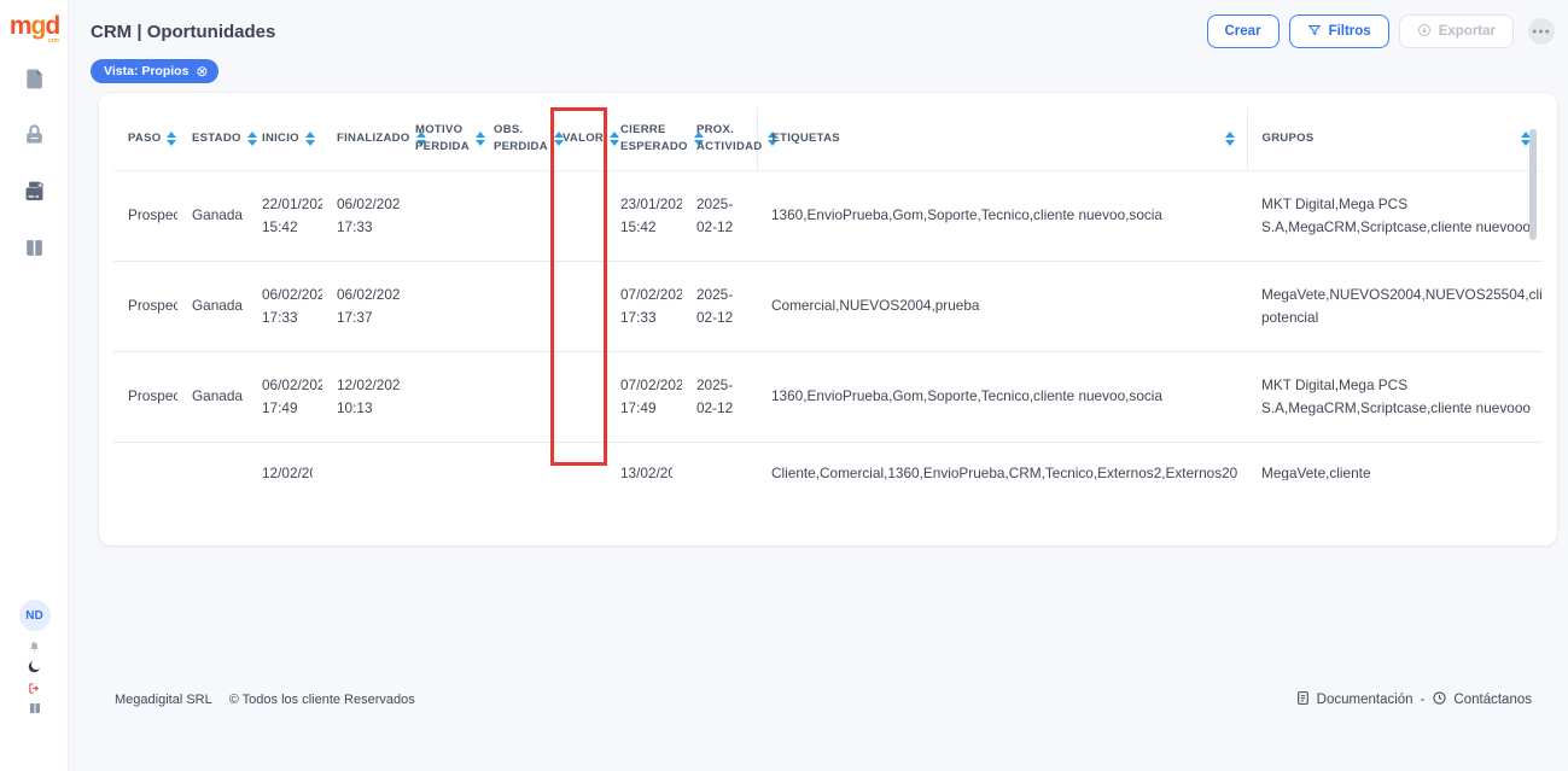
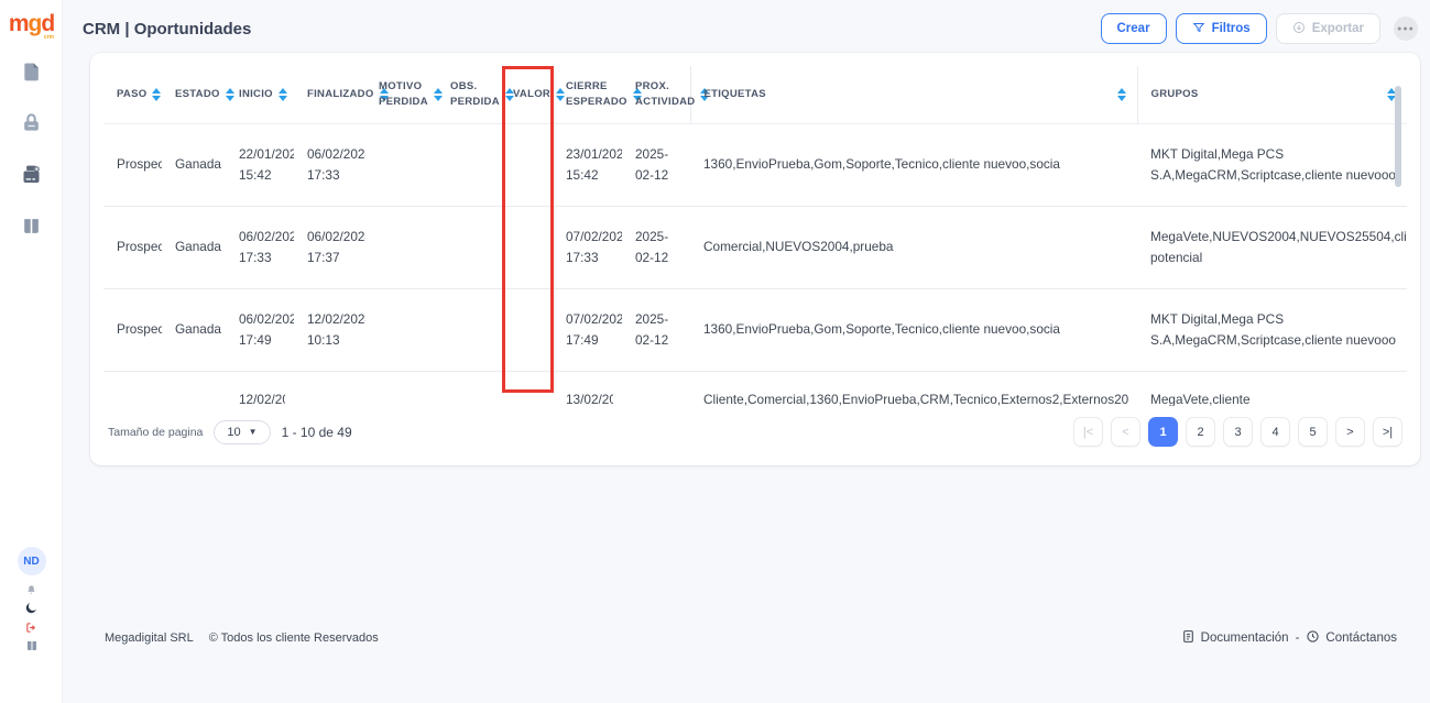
  mgd
  ND
  CRM | Oportunidades
  Crear
  Filtros
  Exportar
- Vista: Propios
- ⊗
  PASO	ESTADO	INICIO	FINALIZADO	MOTIVO PERDIDA	OBS. PERDIDA	VALOR	CIERRE ESPERADO	PROX. ACTIVIDAD	ETIQUETAS	GRUPOS
  Prospec	Ganada	22/01/202 15:42	06/02/202 17:33				23/01/202 15:42	2025-02-12	1360,EnvioPrueba,Gom,Soporte,Tecnico,cliente nuevoo,socia	MKT Digital,Mega PCS S.A,MegaCRM,Scriptcase,cliente nuevooo
  Prospec	Ganada	06/02/202 17:33	06/02/202 17:37				07/02/202 17:33	2025-02-12	Comercial,NUEVOS2004,prueba	MegaVete,NUEVOS2004,NUEVOS25504,cli potencial
  Prospec	Ganada	06/02/202 17:49	12/02/202 10:13				07/02/202 17:49	2025-02-12	1360,EnvioPrueba,Gom,Soporte,Tecnico,cliente nuevoo,socia	MKT Digital,Mega PCS S.A,MegaCRM,Scriptcase,cliente nuevooo
  		12/02/2					13/02/20		Cliente,Comercial,1360,EnvioPrueba,CRM,Tecnico,Externos2,Externos20	MegaVete,cliente
+ Tamaño de pagina
+ 10
+ ▼
+ 1 - 10 de 49
+ |<
+ <
+ 1
+ 2
+ 3
+ 4
+ 5
+ >
+ >|
  Megadigital SRL
  © Todos los cliente Reservados
  Documentación
  -
  Contáctanos
